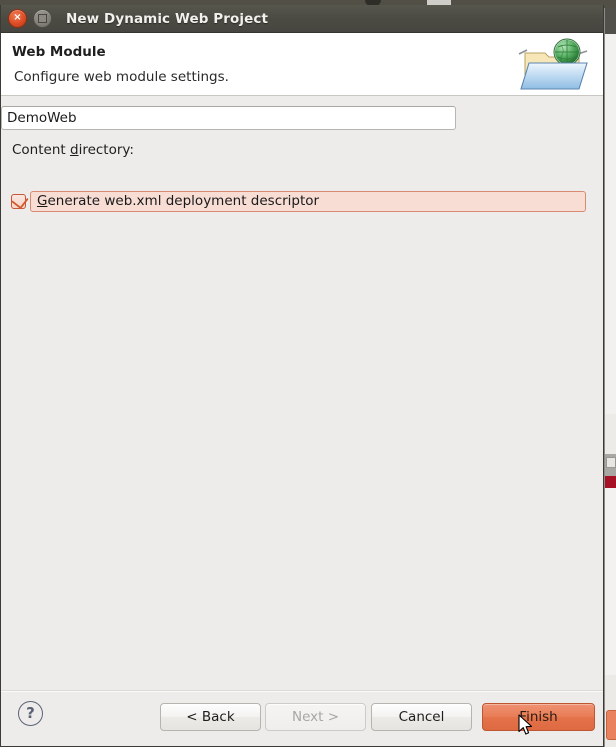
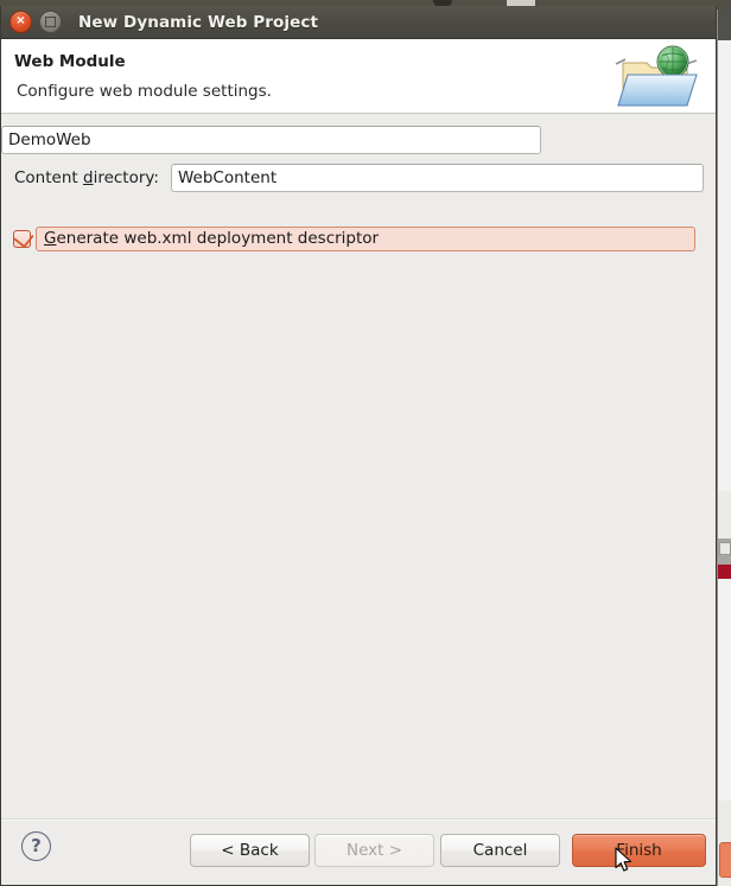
  ×
  New Dynamic Web Project
  Web Module
  Configure web module settings.
  DemoWeb
  Content directory:
+ WebContent
  Generate web.xml deployment descriptor
  ?
  < Back
  Next >
  Cancel
  Finish
